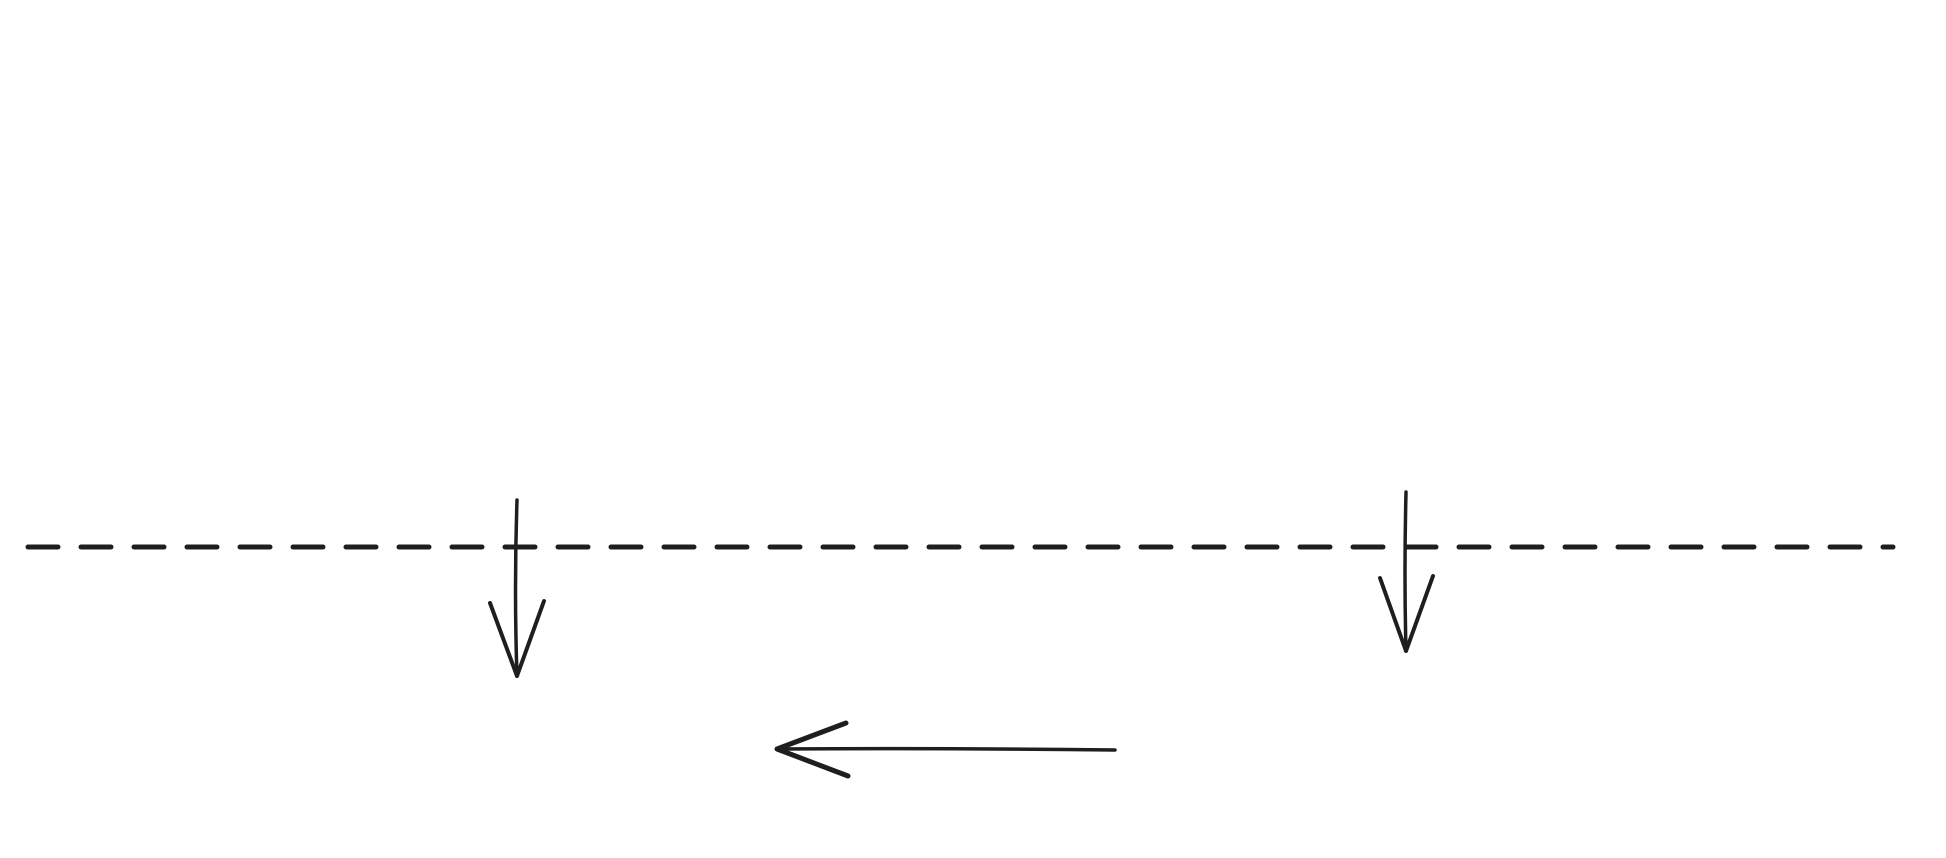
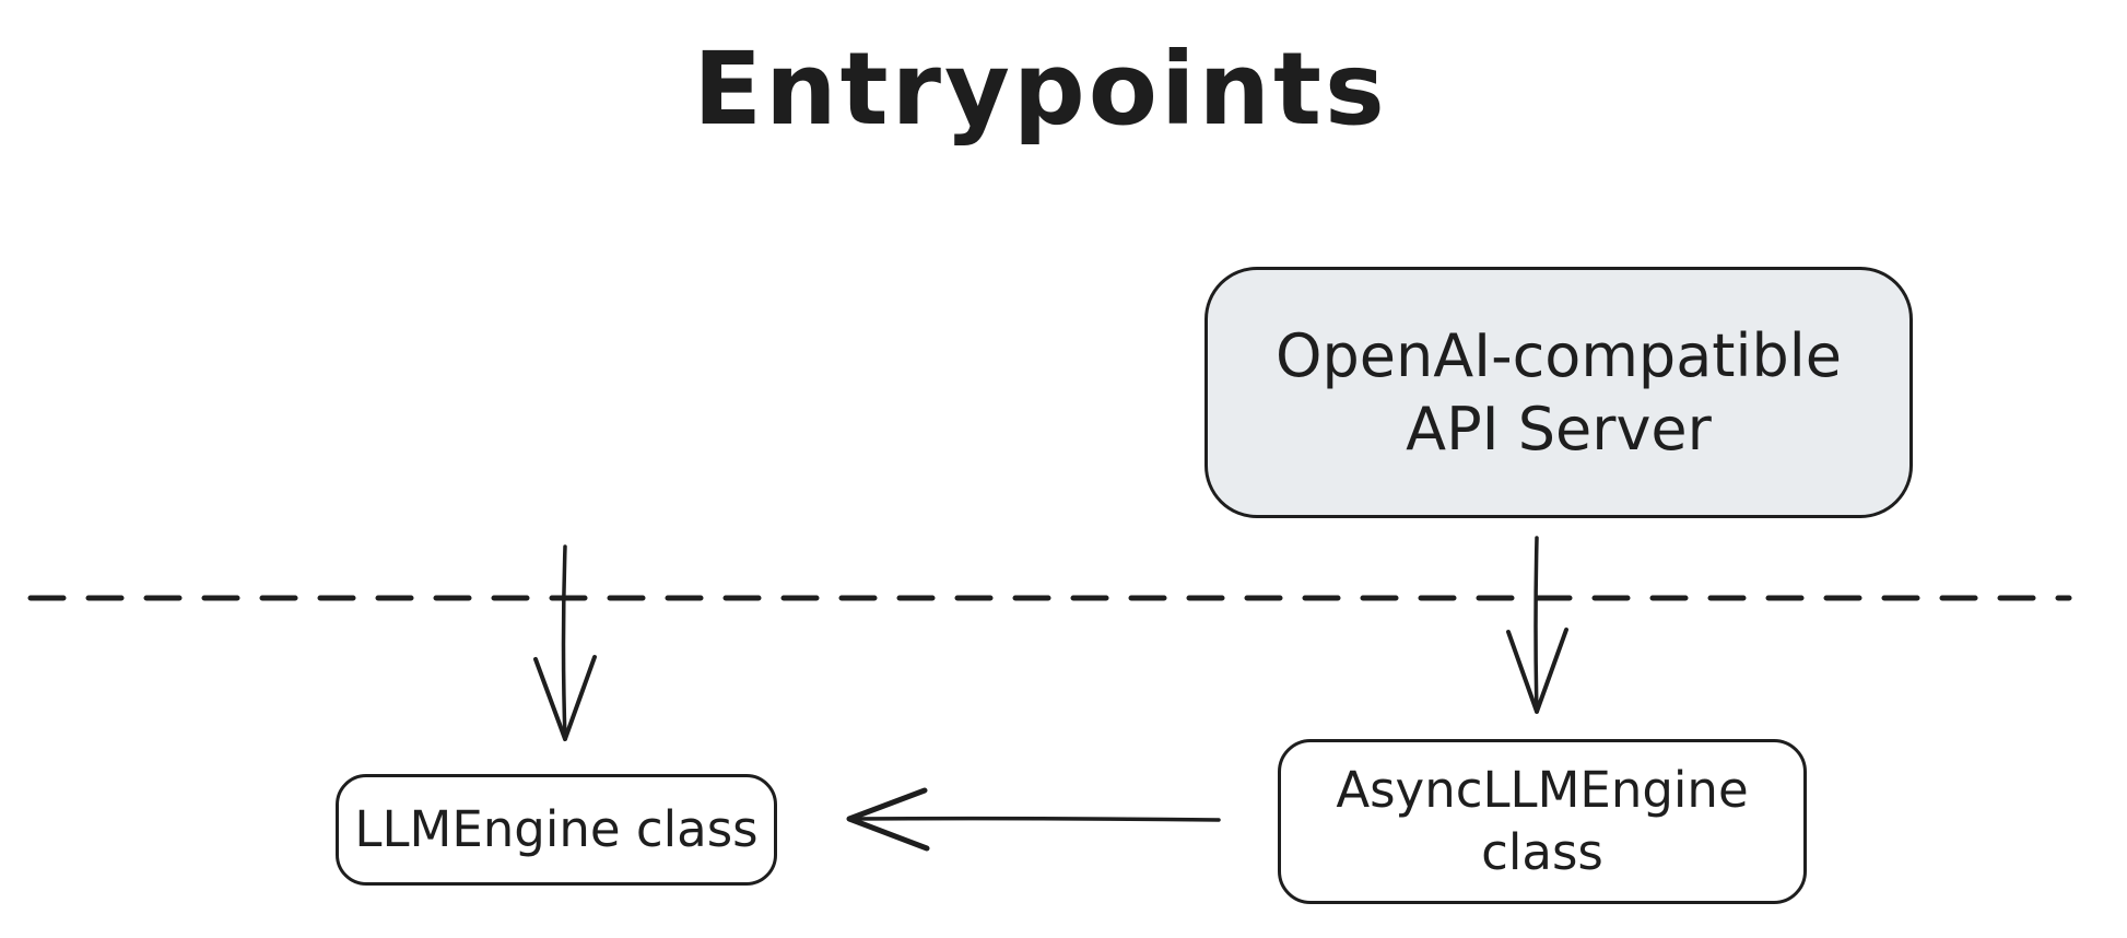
+ Entrypoints
+ OpenAI-compatible API Server
+ LLMEngine class
+ AsyncLLMEngine class
